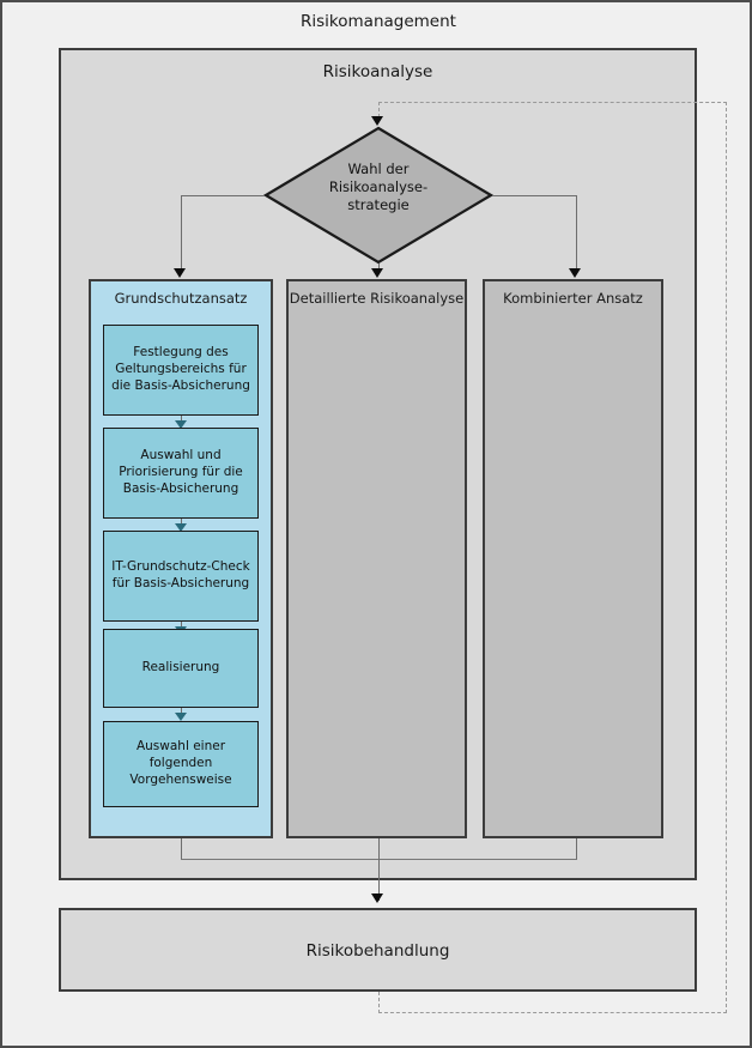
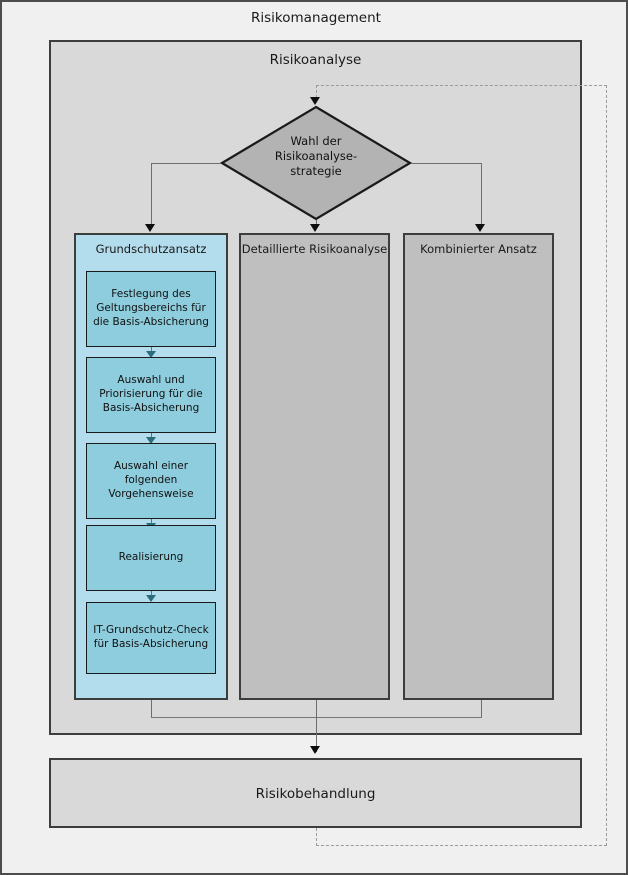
  Risikomanagement
  Risikoanalyse
  Wahl der
  Risikoanalyse-
  strategie
  Grundschutzansatz
  Festlegung des Geltungsbereichs für die Basis-Absicherung
  Auswahl und Priorisierung für die Basis-Absicherung
- IT-Grundschutz-Check für Basis-Absicherung
+ Auswahl einer folgenden Vorgehensweise
  Realisierung
- Auswahl einer folgenden Vorgehensweise
+ IT-Grundschutz-Check für Basis-Absicherung
  Detaillierte Risikoanalyse
  Kombinierter Ansatz
  Risikobehandlung
